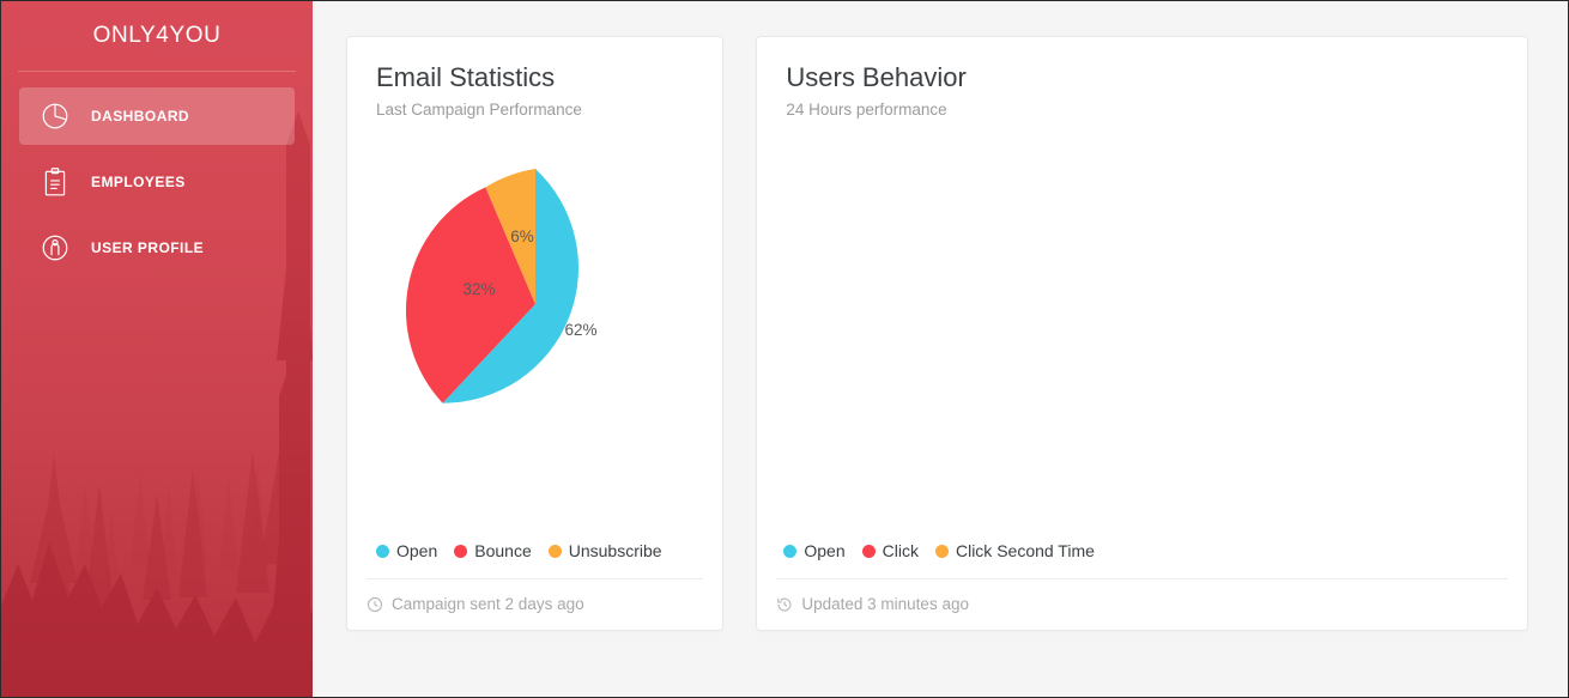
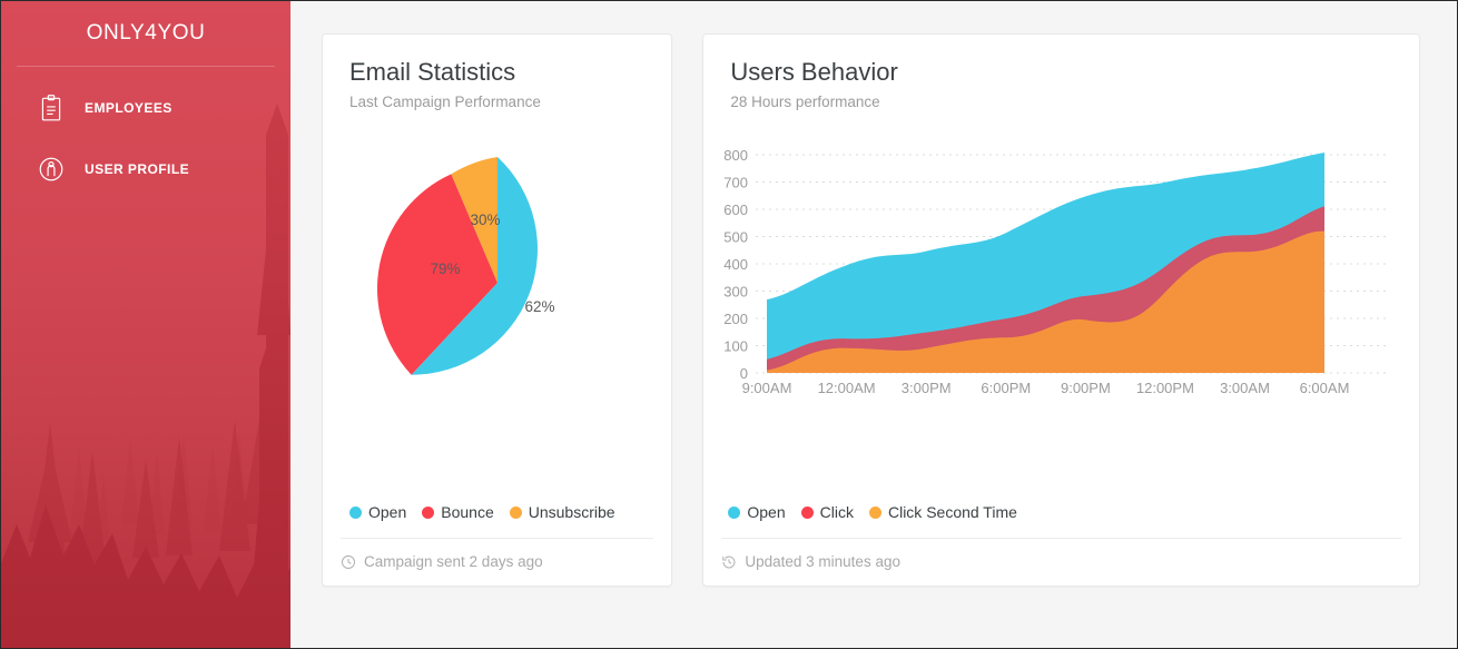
  ONLY4YOU
- DASHBOARD
  EMPLOYEES
  USER PROFILE
  Email Statistics
  Last Campaign Performance
  62%
- 32%
+ 79%
- 6%
+ 30%
  Open
  Bounce
  Unsubscribe
  Campaign sent 2 days ago
  Users Behavior
- 24 Hours performance
+ 28 Hours performance
+ 800
+ 700
+ 600
+ 500
+ 400
+ 300
+ 200
+ 100
+ 0
+ 9:00AM
+ 12:00AM
+ 3:00PM
+ 6:00PM
+ 9:00PM
+ 12:00PM
+ 3:00AM
+ 6:00AM
  Open
  Click
  Click Second Time
  Updated 3 minutes ago
